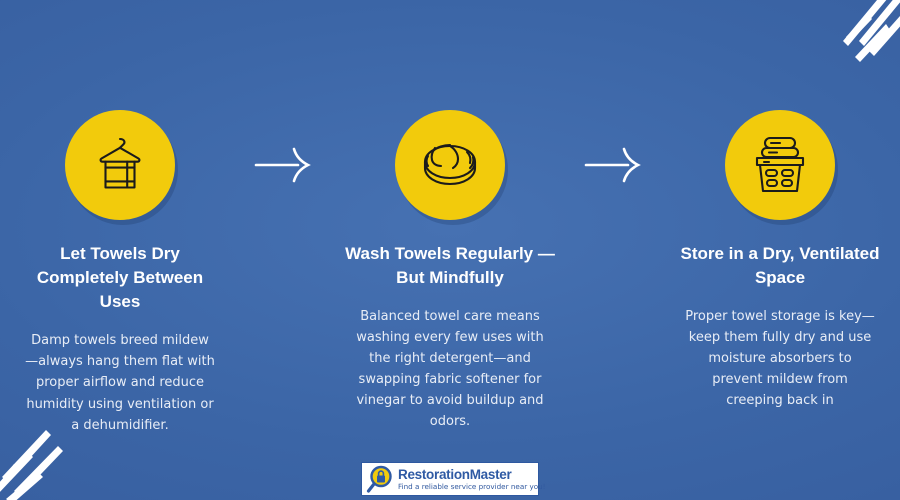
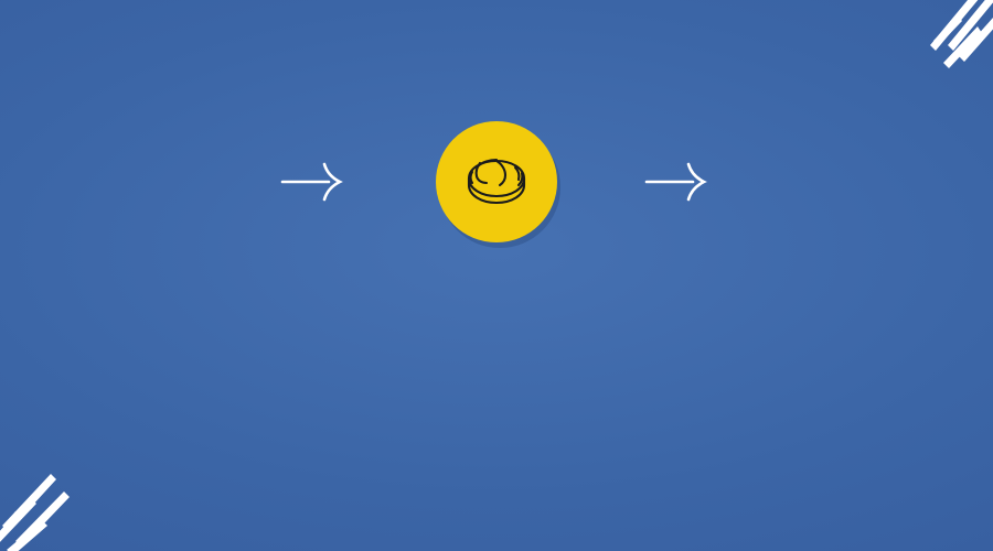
- Let Towels Dry Completely Between Uses
- Damp towels breed mildew—always hang them flat with proper airflow and reduce humidity using ventilation or a dehumidifier.
- Wash Towels Regularly — But Mindfully
- Balanced towel care means washing every few uses with the right detergent—and swapping fabric softener for vinegar to avoid buildup and odors.
- Store in a Dry, Ventilated Space
- Proper towel storage is key—keep them fully dry and use moisture absorbers to prevent mildew from creeping back in
- RestorationMaster
- Find a reliable service provider near you!
